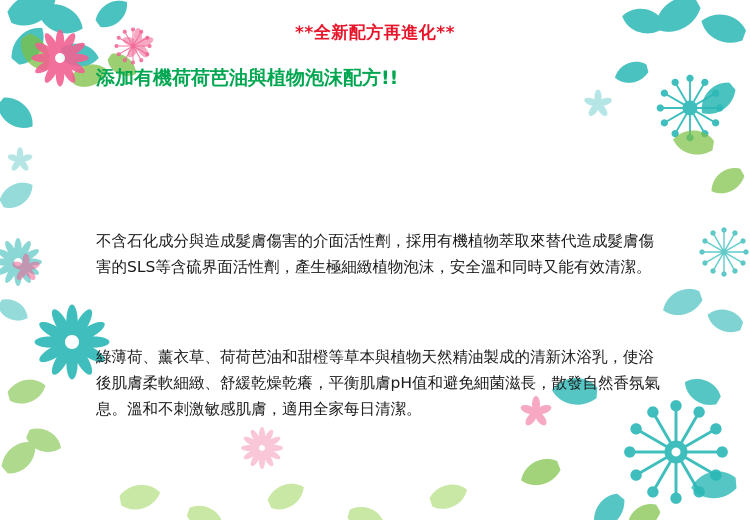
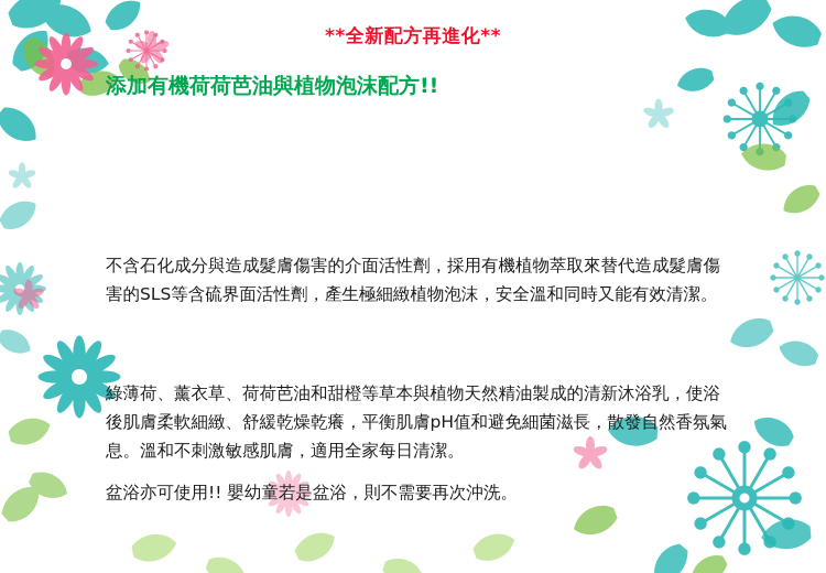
  **全新配方再進化**
  添加有機荷荷芭油與植物泡沫配方!!
  不含石化成分與造成髮膚傷害的介面活性劑，採用有機植物萃取來替代造成髮膚傷害的SLS等含硫界面活性劑，產生極細緻植物泡沫，安全溫和同時又能有效清潔。
  綠薄荷、薰衣草、荷荷芭油和甜橙等草本與植物天然精油製成的清新沐浴乳，使浴後肌膚柔軟細緻、舒緩乾燥乾癢，平衡肌膚pH值和避免細菌滋長，散發自然香氛氣息。溫和不刺激敏感肌膚，適用全家每日清潔。
+ 盆浴亦可使用!! 嬰幼童若是盆浴，則不需要再次沖洗。
